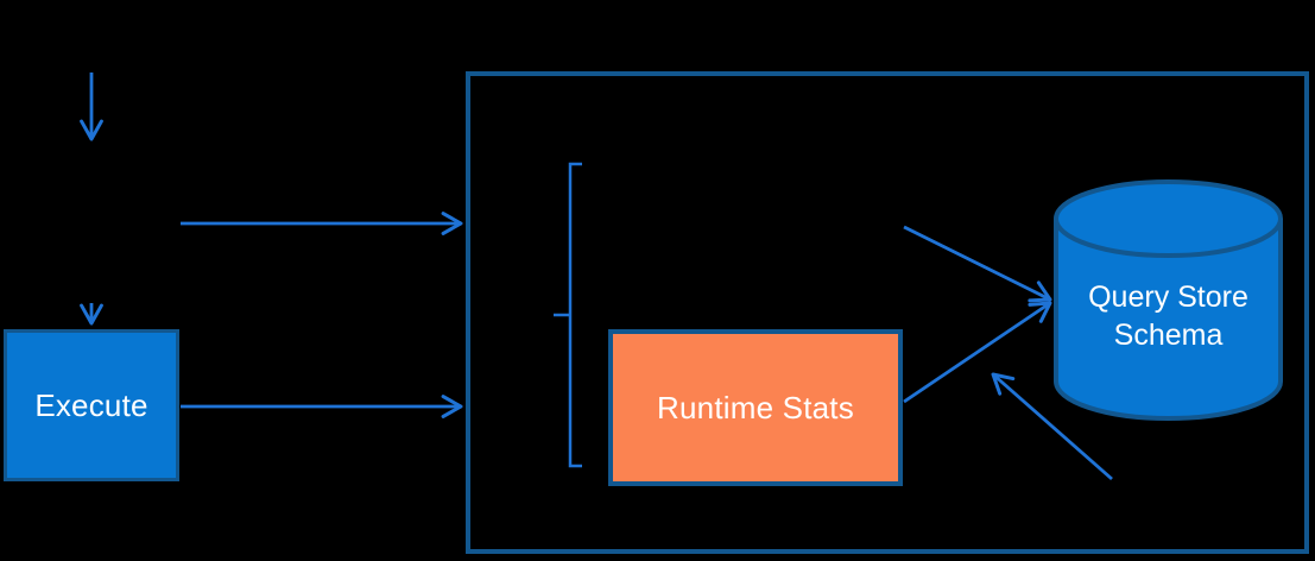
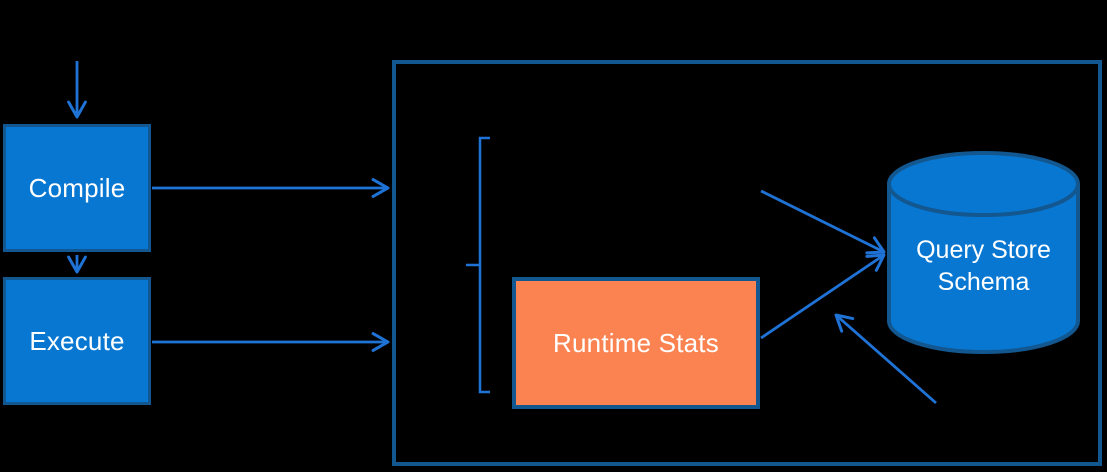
+ Compile
  Execute
  Runtime Stats
  Query Store Schema
